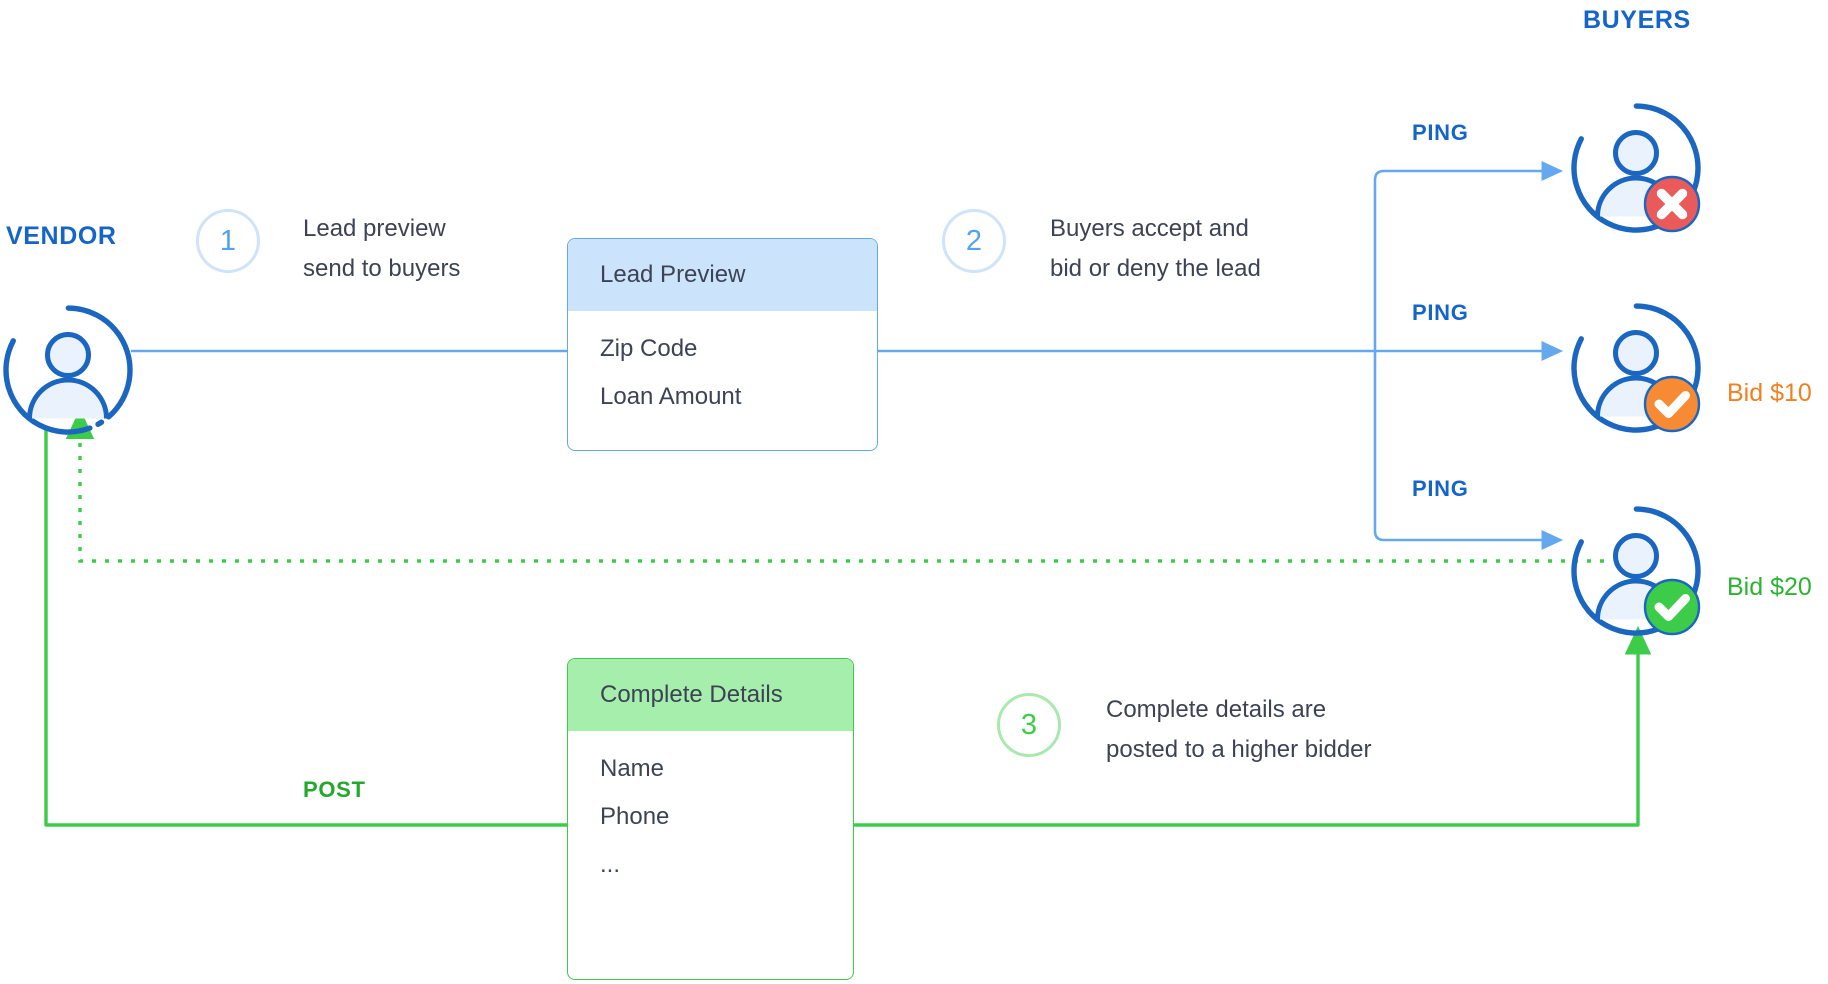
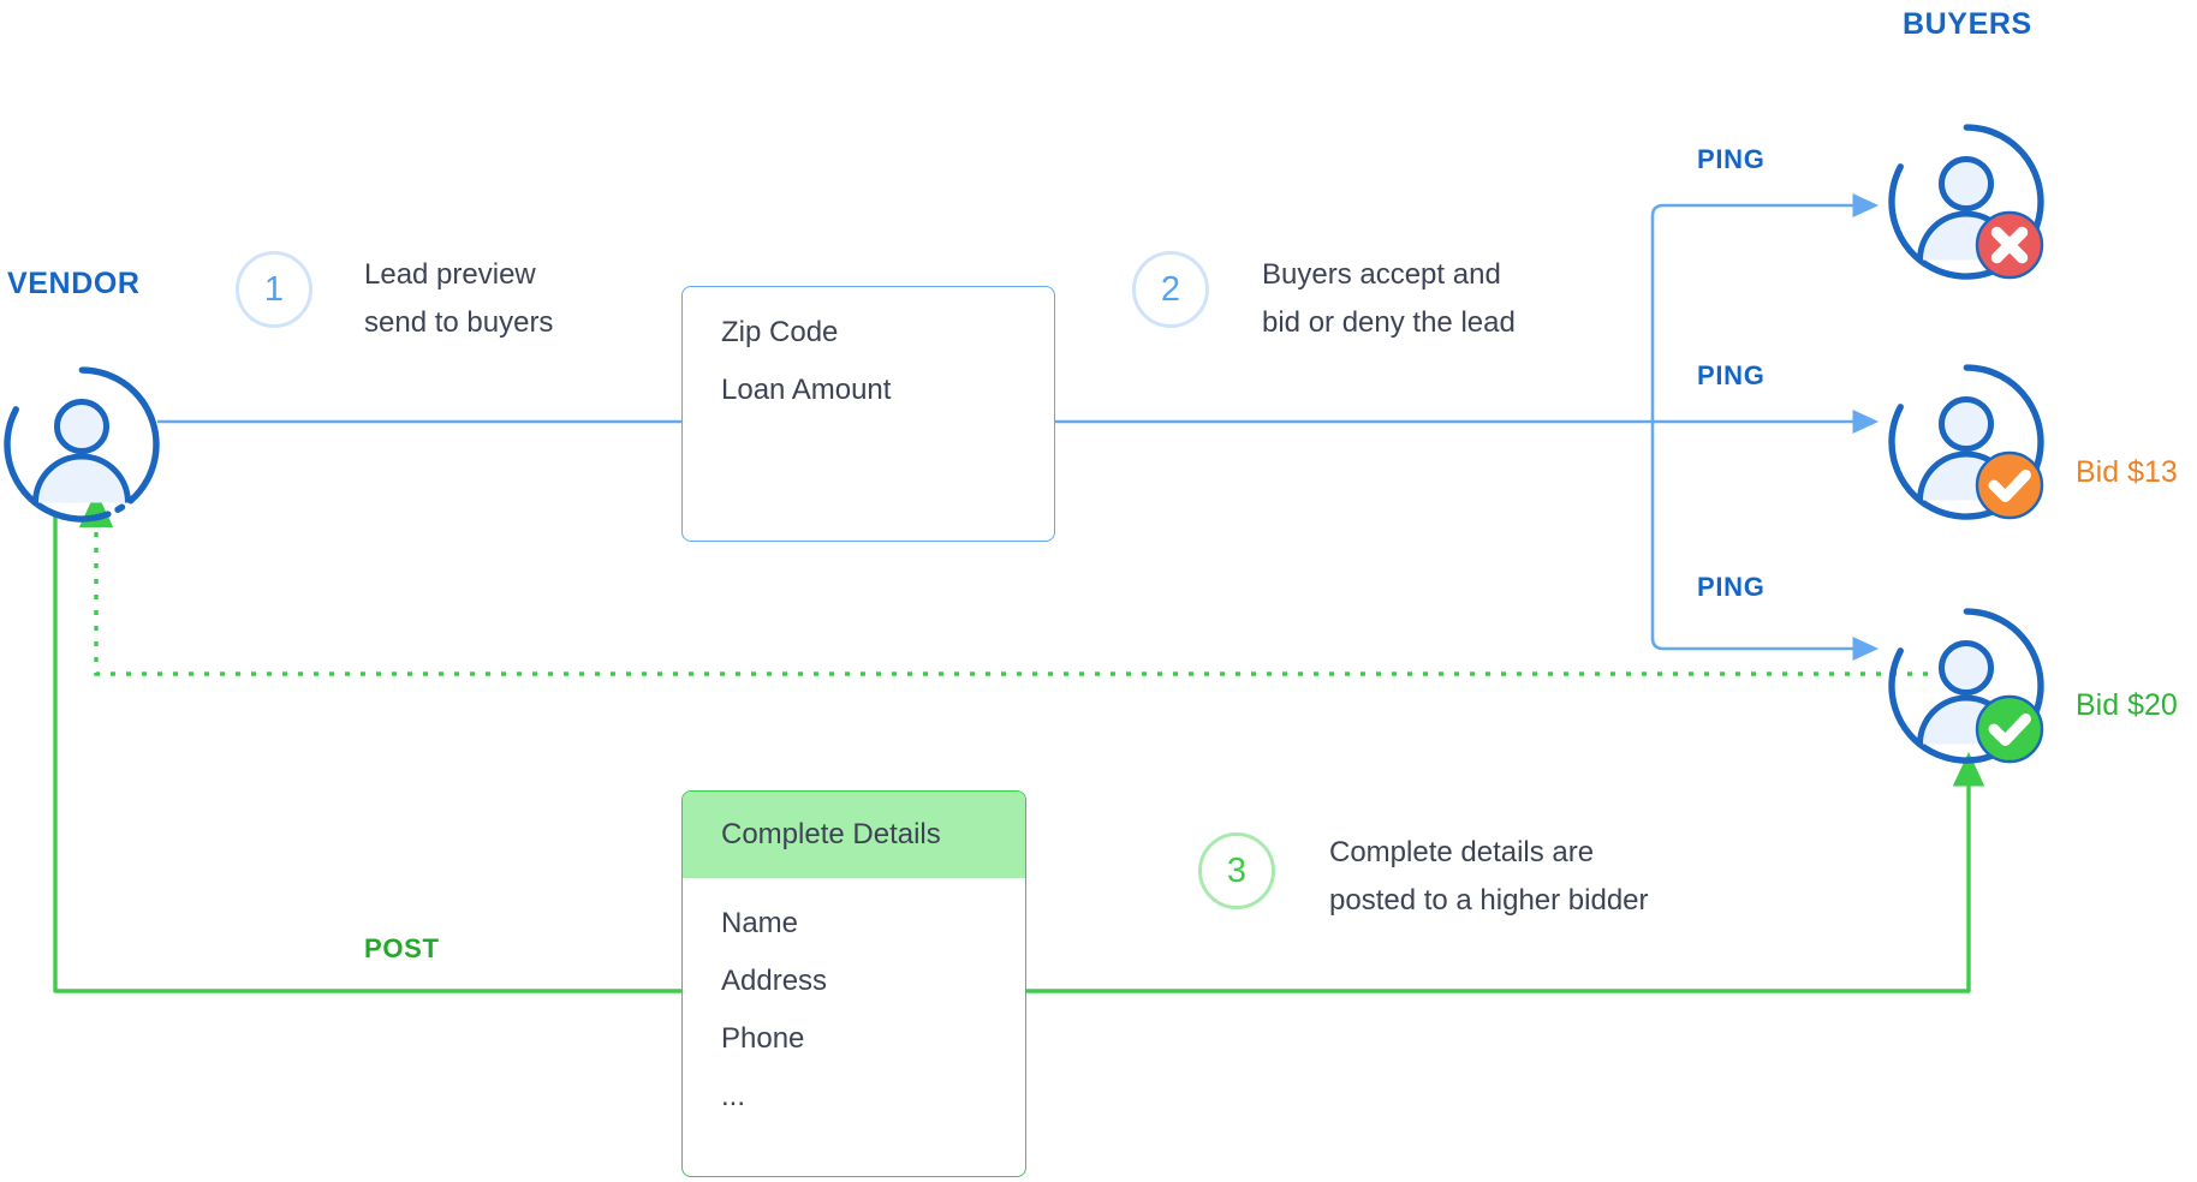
  VENDOR
  BUYERS
  PING
  PING
  PING
  POST
  1
  Lead preview
  send to buyers
  2
  Buyers accept and
  bid or deny the lead
  3
  Complete details are
  posted to a higher bidder
- Lead Preview
  Zip Code
  Loan Amount
  Complete Details
  Name
+ Address
  Phone
  ...
- Bid $10
+ Bid $13
  Bid $20
